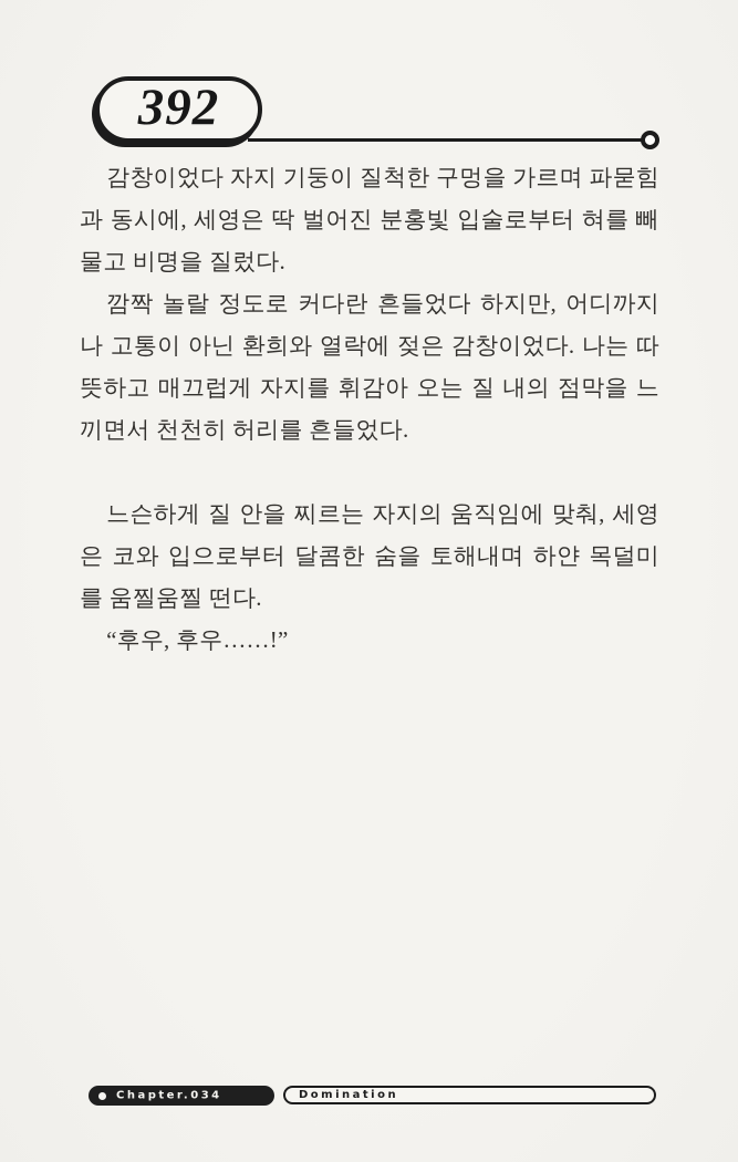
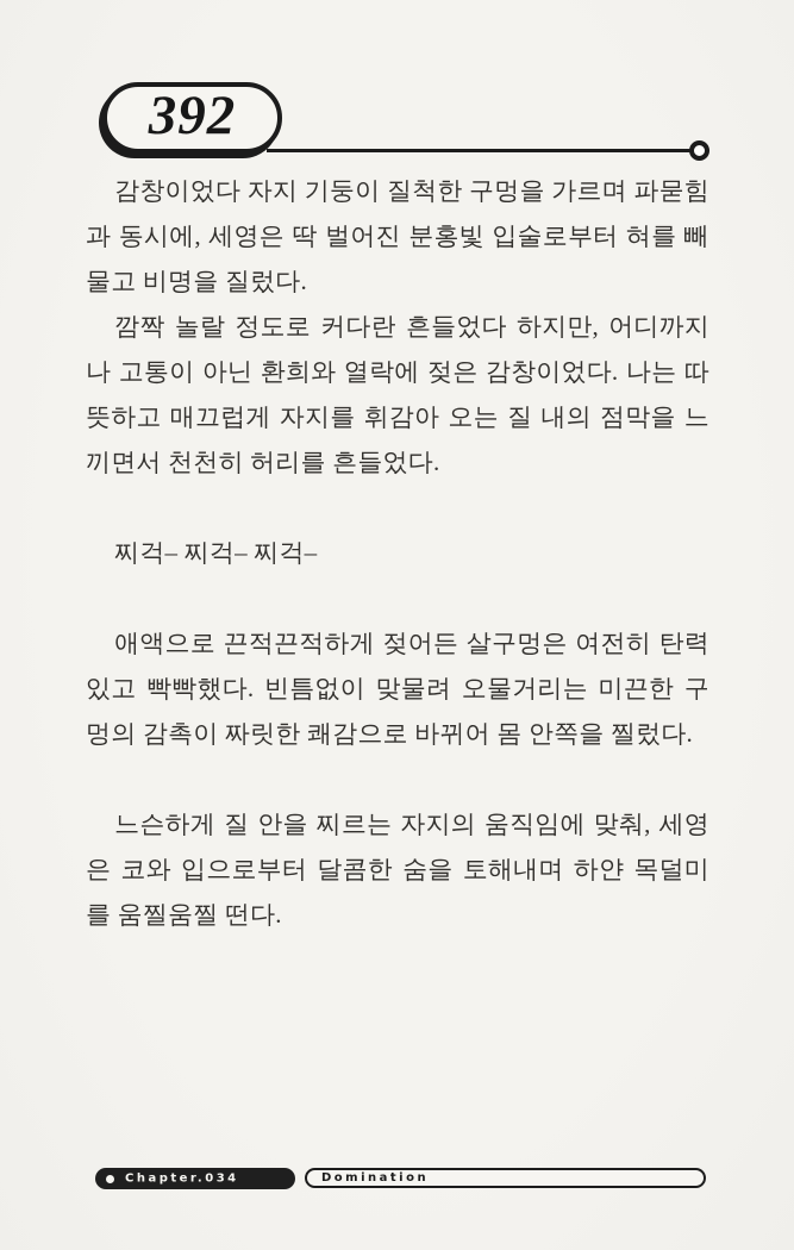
  392
  감창이었다 자지 기둥이 질척한 구멍을 가르며 파묻힘과 동시에, 세영은 딱 벌어진 분홍빛 입술로부터 혀를 빼물고 비명을 질렀다.
  깜짝 놀랄 정도로 커다란 흔들었다 하지만, 어디까지나 고통이 아닌 환희와 열락에 젖은 감창이었다. 나는 따뜻하고 매끄럽게 자지를 휘감아 오는 질 내의 점막을 느끼면서 천천히 허리를 흔들었다.
+ 찌걱– 찌걱– 찌걱–
+ 애액으로 끈적끈적하게 젖어든 살구멍은 여전히 탄력 있고 빡빡했다. 빈틈없이 맞물려 오물거리는 미끈한 구멍의 감촉이 짜릿한 쾌감으로 바뀌어 몸 안쪽을 찔렀다.
  느슨하게 질 안을 찌르는 자지의 움직임에 맞춰, 세영은 코와 입으로부터 달콤한 숨을 토해내며 하얀 목덜미를 움찔움찔 떤다.
- “후우, 후우……!”
  Chapter.034
  Domination
